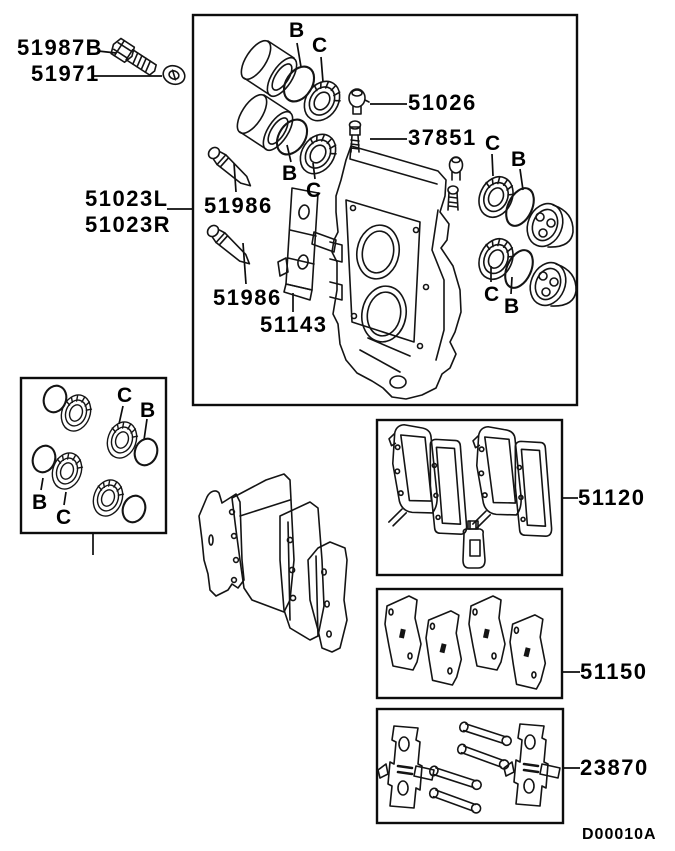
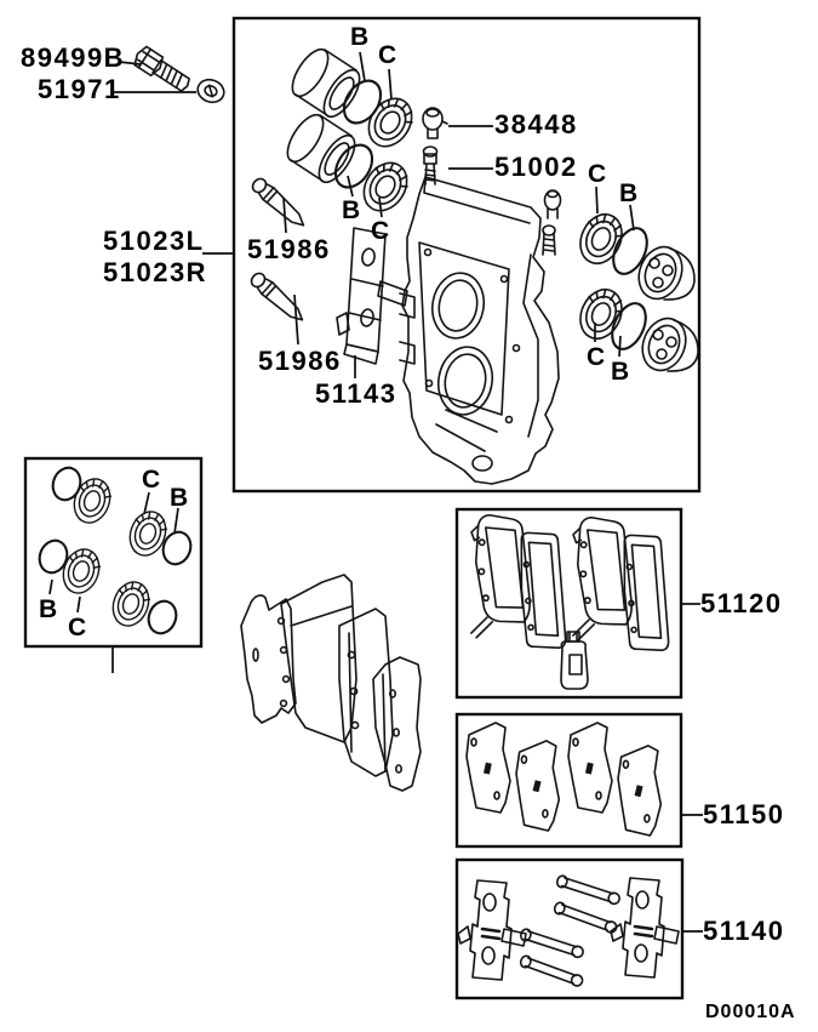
- 51987B
+ 89499B
  51971
  51023L
  51023R
- 51026
+ 38448
- 37851
+ 51002
  51986
  51986
  51143
  51120
  51150
- 23870
+ 51140
  B
  C
  B
  C
  C
  B
  C
  B
  C
  B
  B
  C
  D00010A
